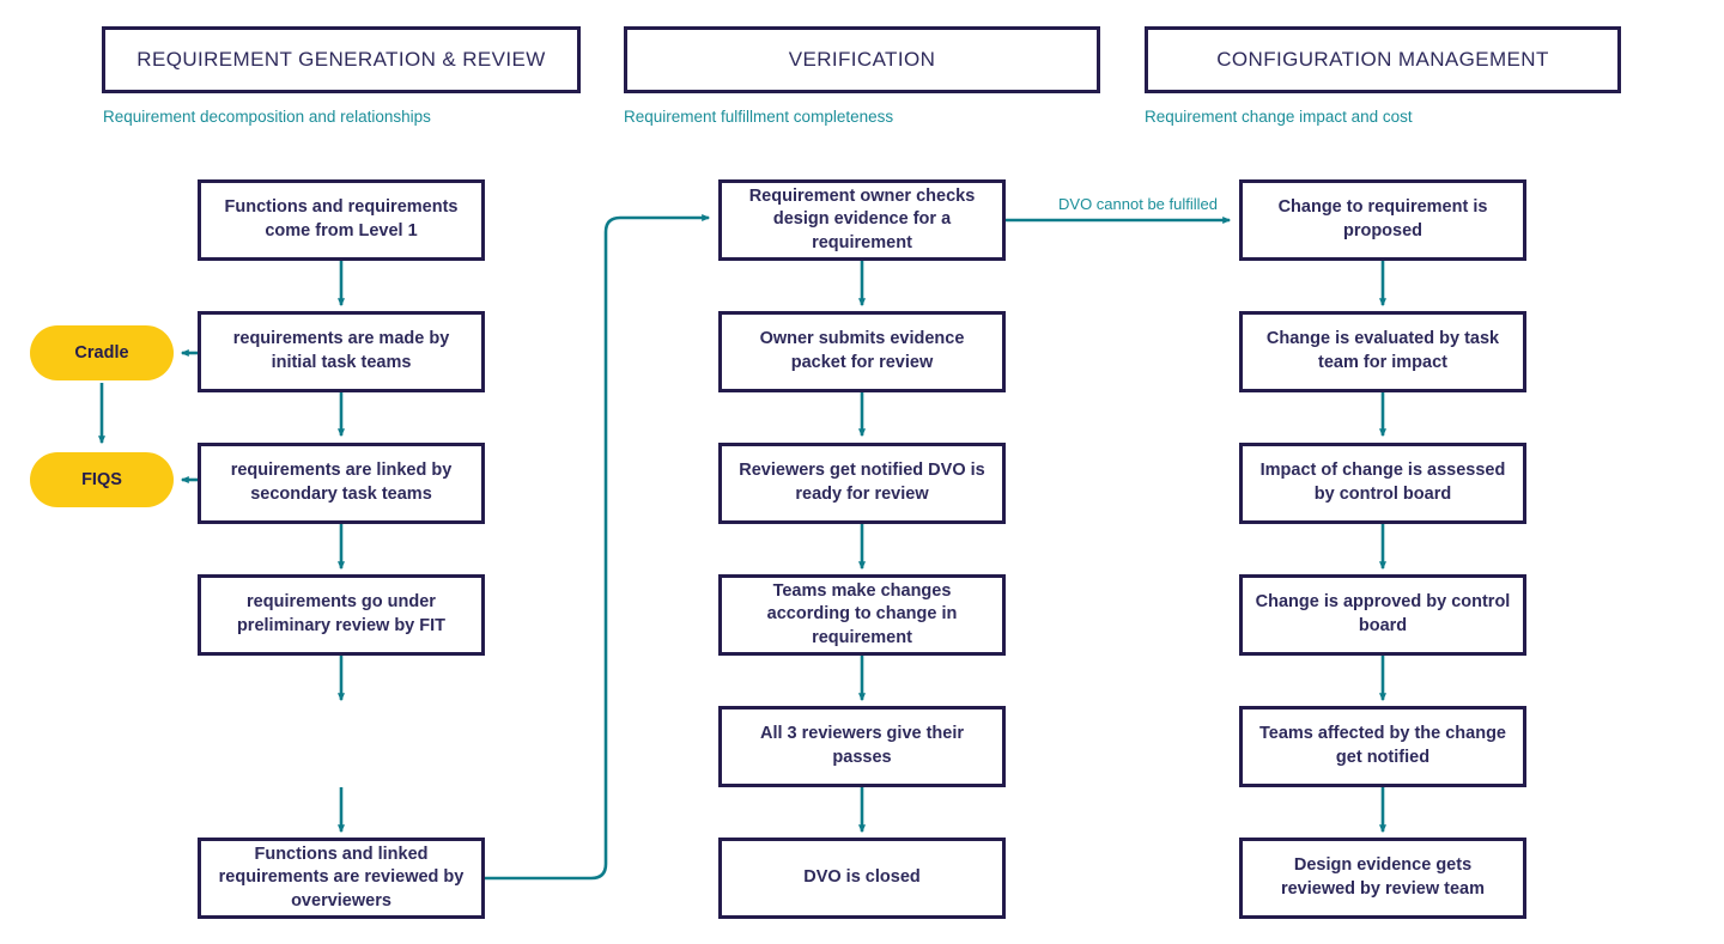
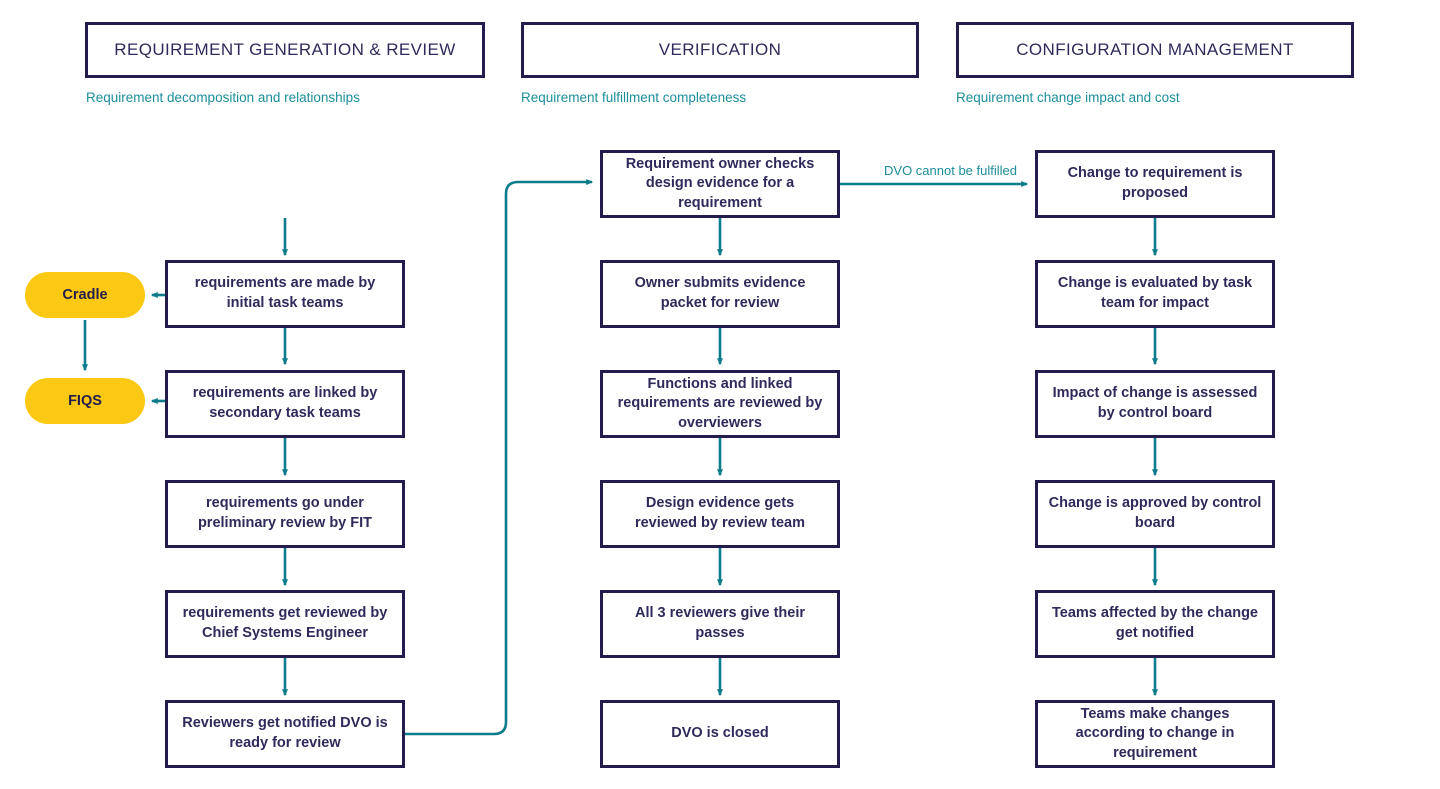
  REQUIREMENT GENERATION & REVIEW
  Requirement decomposition and relationships
  VERIFICATION
  Requirement fulfillment completeness
  CONFIGURATION MANAGEMENT
  Requirement change impact and cost
- Functions and requirements come from Level 1
  requirements are made by initial task teams
  requirements are linked by secondary task teams
  requirements go under preliminary review by FIT
+ requirements get reviewed by Chief Systems Engineer
- Functions and linked requirements are reviewed by overviewers
+ Reviewers get notified DVO is ready for review
  Cradle
  FIQS
  Requirement owner checks design evidence for a requirement
  Owner submits evidence packet for review
- Reviewers get notified DVO is ready for review
+ Functions and linked requirements are reviewed by overviewers
- Teams make changes according to change in requirement
+ Design evidence gets reviewed by review team
  All 3 reviewers give their passes
  DVO is closed
  DVO cannot be fulfilled
  Change to requirement is proposed
  Change is evaluated by task team for impact
  Impact of change is assessed by control board
  Change is approved by control board
  Teams affected by the change get notified
- Design evidence gets reviewed by review team
+ Teams make changes according to change in requirement
